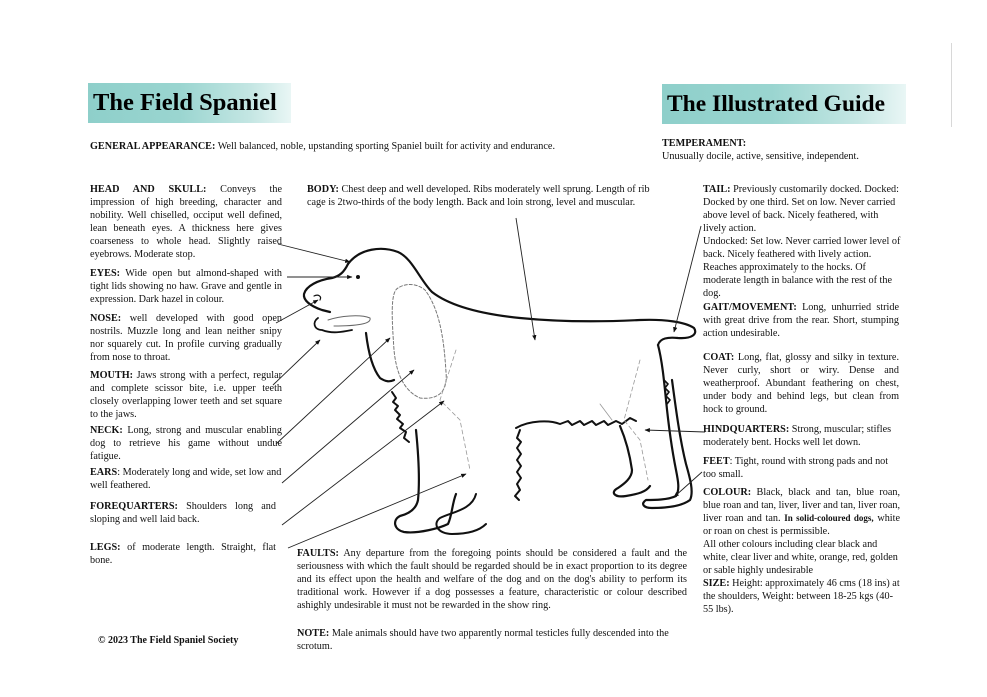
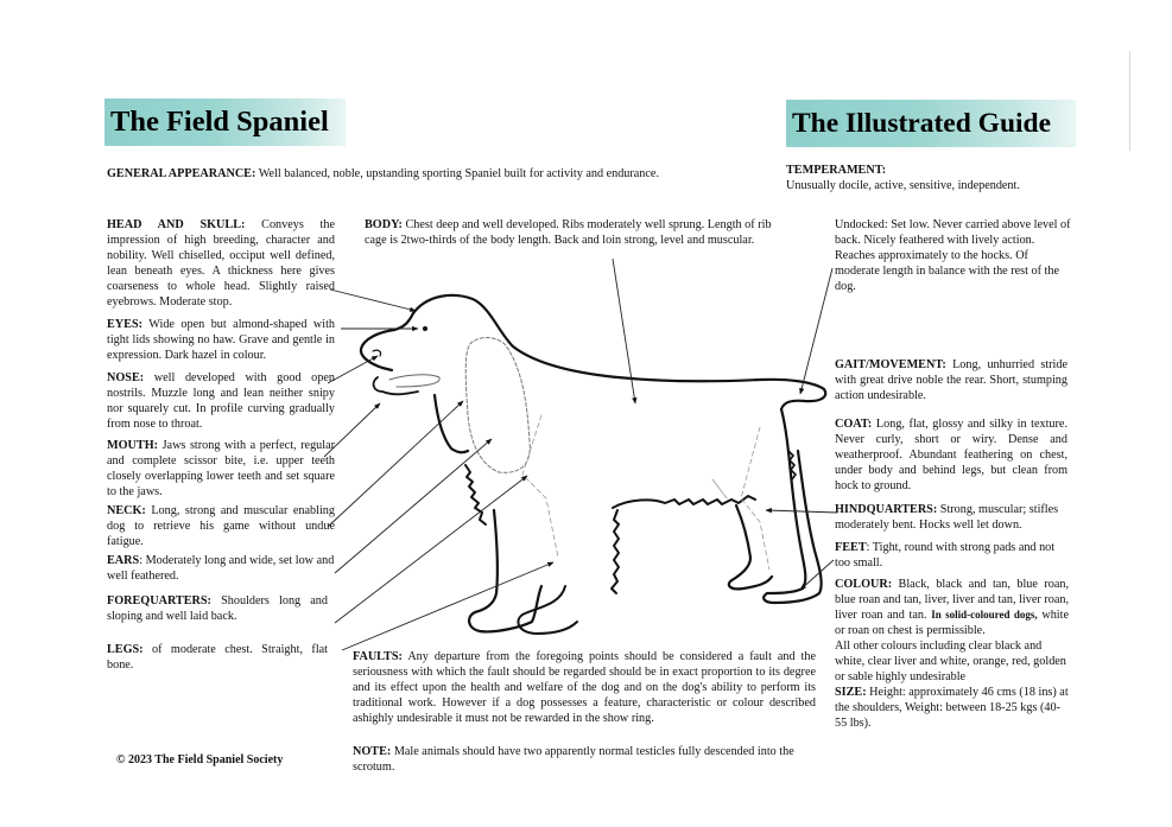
  The Field Spaniel
  The Illustrated Guide
  GENERAL APPEARANCE: Well balanced, noble, upstanding sporting Spaniel built for activity and endurance.
  TEMPERAMENT:
  Unusually docile, active, sensitive, independent.
  HEAD AND SKULL: Conveys the impression of high breeding, character and nobility. Well chiselled, occiput well defined, lean beneath eyes. A thickness here gives coarseness to whole head. Slightly raised eyebrows. Moderate stop.
  EYES: Wide open but almond-shaped with tight lids showing no haw. Grave and gentle in expression. Dark hazel in colour.
  NOSE: well developed with good open nostrils. Muzzle long and lean neither snipy nor squarely cut. In profile curving gradually from nose to throat.
  MOUTH: Jaws strong with a perfect, regular and complete scissor bite, i.e. upper teeth closely overlapping lower teeth and set square to the jaws.
  NECK: Long, strong and muscular enabling dog to retrieve his game without undue fatigue.
  EARS: Moderately long and wide, set low and well feathered.
  FOREQUARTERS: Shoulders long and sloping and well laid back.
- LEGS: of moderate length. Straight, flat bone.
+ LEGS: of moderate chest. Straight, flat bone.
  BODY: Chest deep and well developed. Ribs moderately well sprung. Length of rib cage is 2two-thirds of the body length. Back and loin strong, level and muscular.
- TAIL: Previously customarily docked. Docked: Docked by one third. Set on low. Never carried above level of back. Nicely feathered, with lively action.
- Undocked: Set low. Never carried lower level of back. Nicely feathered with lively action. Reaches approximately to the hocks. Of moderate length in balance with the rest of the dog.
+ Undocked: Set low. Never carried above level of back. Nicely feathered with lively action. Reaches approximately to the hocks. Of moderate length in balance with the rest of the dog.
- GAIT/MOVEMENT: Long, unhurried stride with great drive from the rear. Short, stumping action undesirable.
+ GAIT/MOVEMENT: Long, unhurried stride with great drive noble the rear. Short, stumping action undesirable.
  COAT: Long, flat, glossy and silky in texture. Never curly, short or wiry. Dense and weatherproof. Abundant feathering on chest, under body and behind legs, but clean from hock to ground.
  HINDQUARTERS: Strong, muscular; stifles moderately bent. Hocks well let down.
  FEET: Tight, round with strong pads and not too small.
  COLOUR: Black, black and tan, blue roan, blue roan and tan, liver, liver and tan, liver roan, liver roan and tan. In solid-coloured dogs, white or roan on chest is permissible.
  All other colours including clear black and white, clear liver and white, orange, red, golden or sable highly undesirable
  SIZE: Height: approximately 46 cms (18 ins) at the shoulders, Weight: between 18-25 kgs (40-55 lbs).
  FAULTS: Any departure from the foregoing points should be considered a fault and the seriousness with which the fault should be regarded should be in exact proportion to its degree and its effect upon the health and welfare of the dog and on the dog's ability to perform its traditional work. However if a dog possesses a feature, characteristic or colour described ashighly undesirable it must not be rewarded in the show ring.
  NOTE: Male animals should have two apparently normal testicles fully descended into the scrotum.
  © 2023 The Field Spaniel Society
